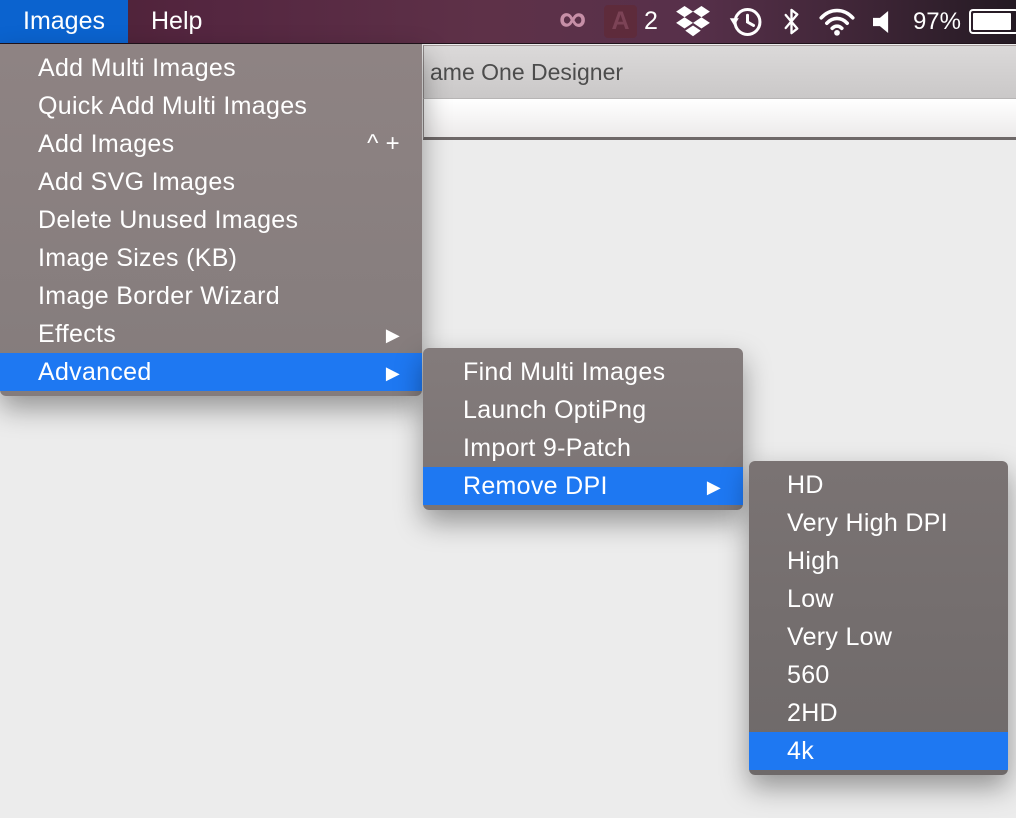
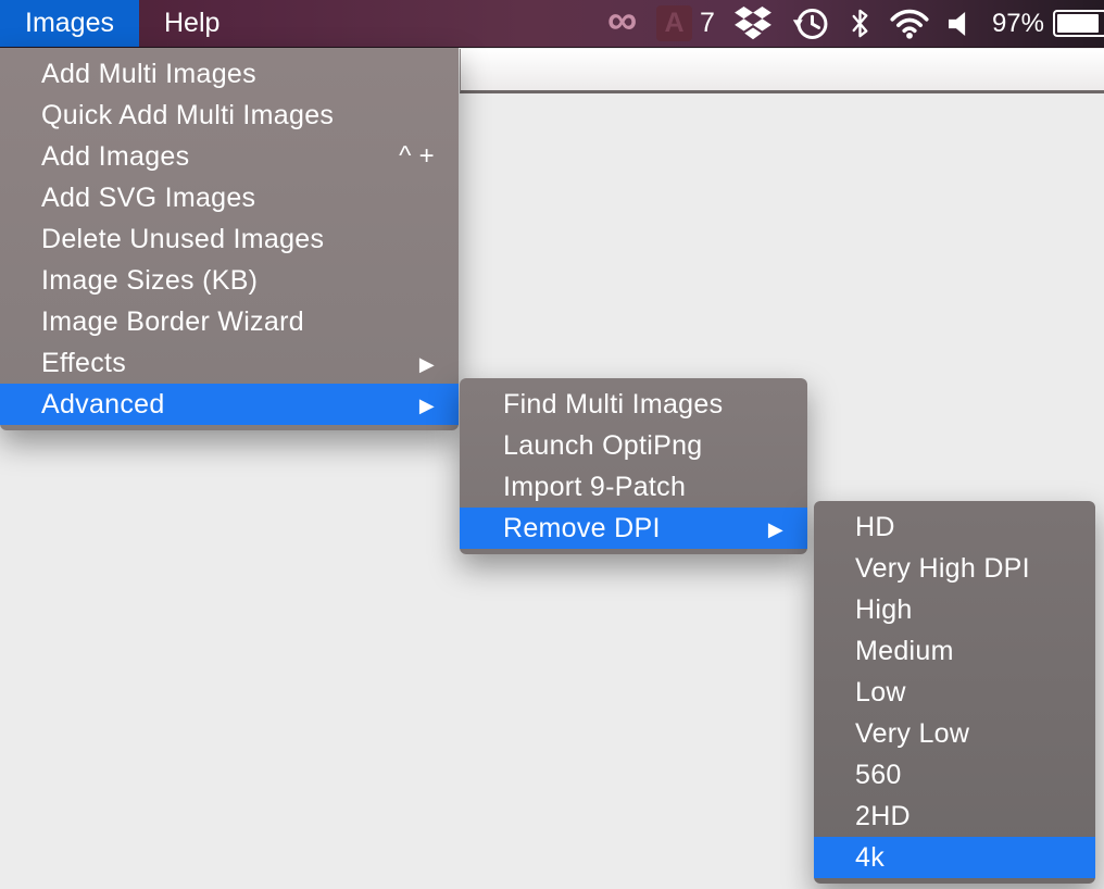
- ame One Designer
  Images
  Help
  ∞
  A
- 2
+ 7
  97%
  Add Multi Images
  Quick Add Multi Images
  Add Images
  ^ +
  Add SVG Images
  Delete Unused Images
  Image Sizes (KB)
  Image Border Wizard
  Effects
  ▶
  Advanced
  ▶
  Find Multi Images
  Launch OptiPng
  Import 9-Patch
  Remove DPI
  ▶
  HD
  Very High DPI
  High
+ Medium
  Low
  Very Low
  560
  2HD
  4k
